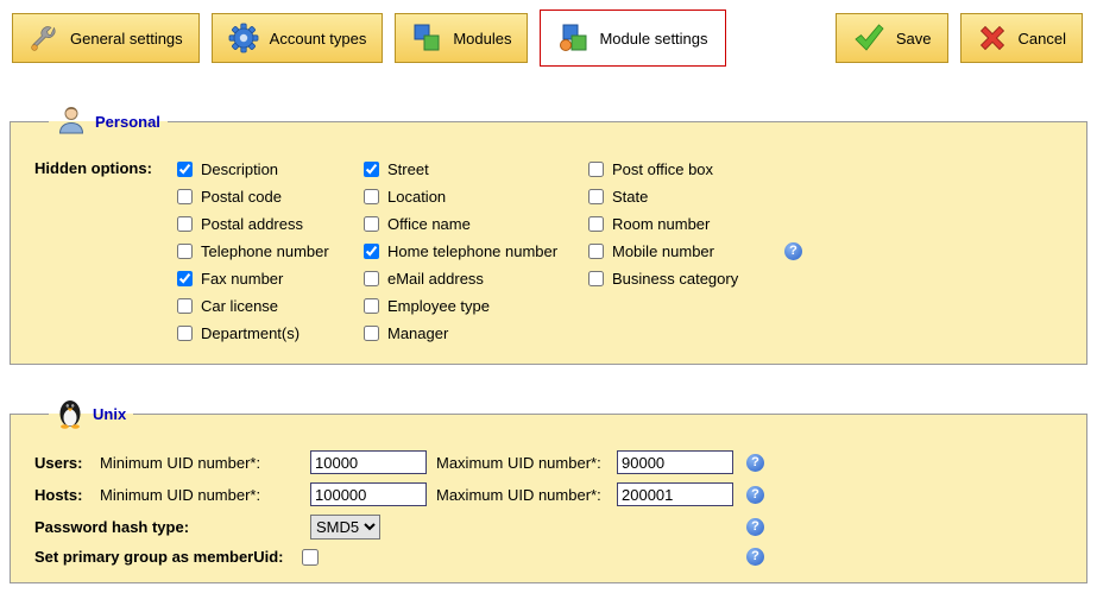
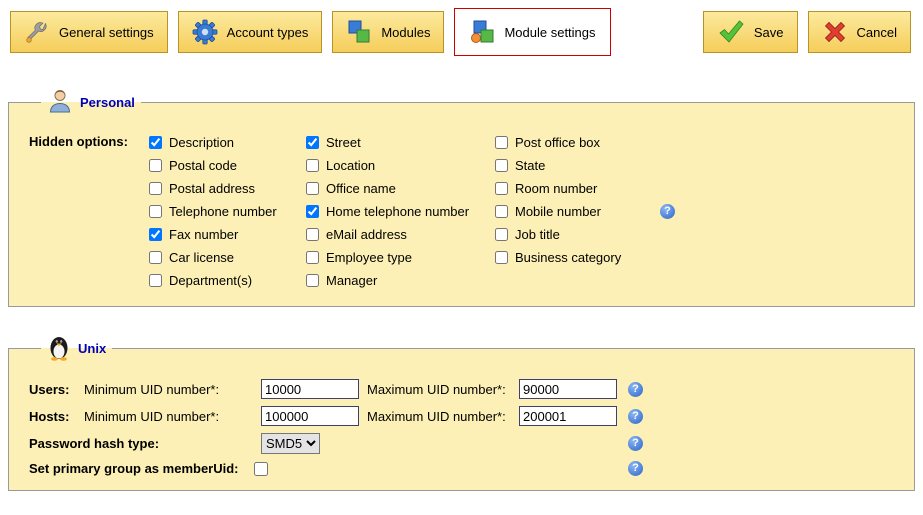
  General settings
  Account types
  Modules
  Module settings
  Save
  Cancel
  Personal
  Hidden options:
  Description
  Postal code
  Postal address
  Telephone number
  Fax number
  Car license
  Department(s)
  Street
  Location
  Office name
  Home telephone number
  eMail address
  Employee type
  Manager
  Post office box
  State
  Room number
  Mobile number
  ?
+ Job title
  Business category
  Unix
  Users:
  Minimum UID number*:
  10000
  Maximum UID number*:
  90000
  ?
  Hosts:
  Minimum UID number*:
  100000
  Maximum UID number*:
  200001
  ?
  Password hash type:
  SMD5
  ?
  Set primary group as memberUid:
  ?
